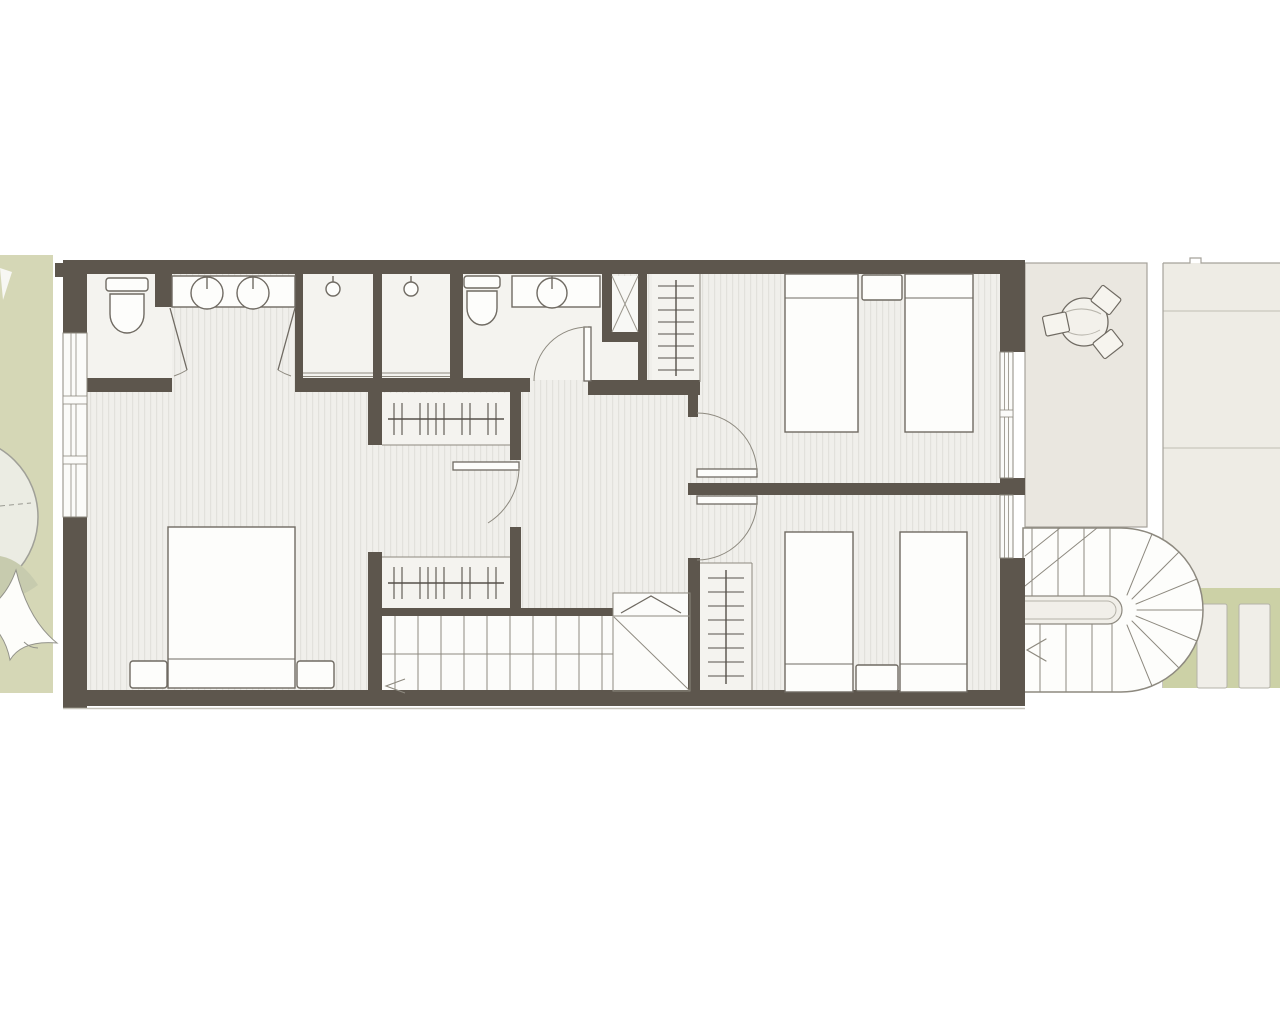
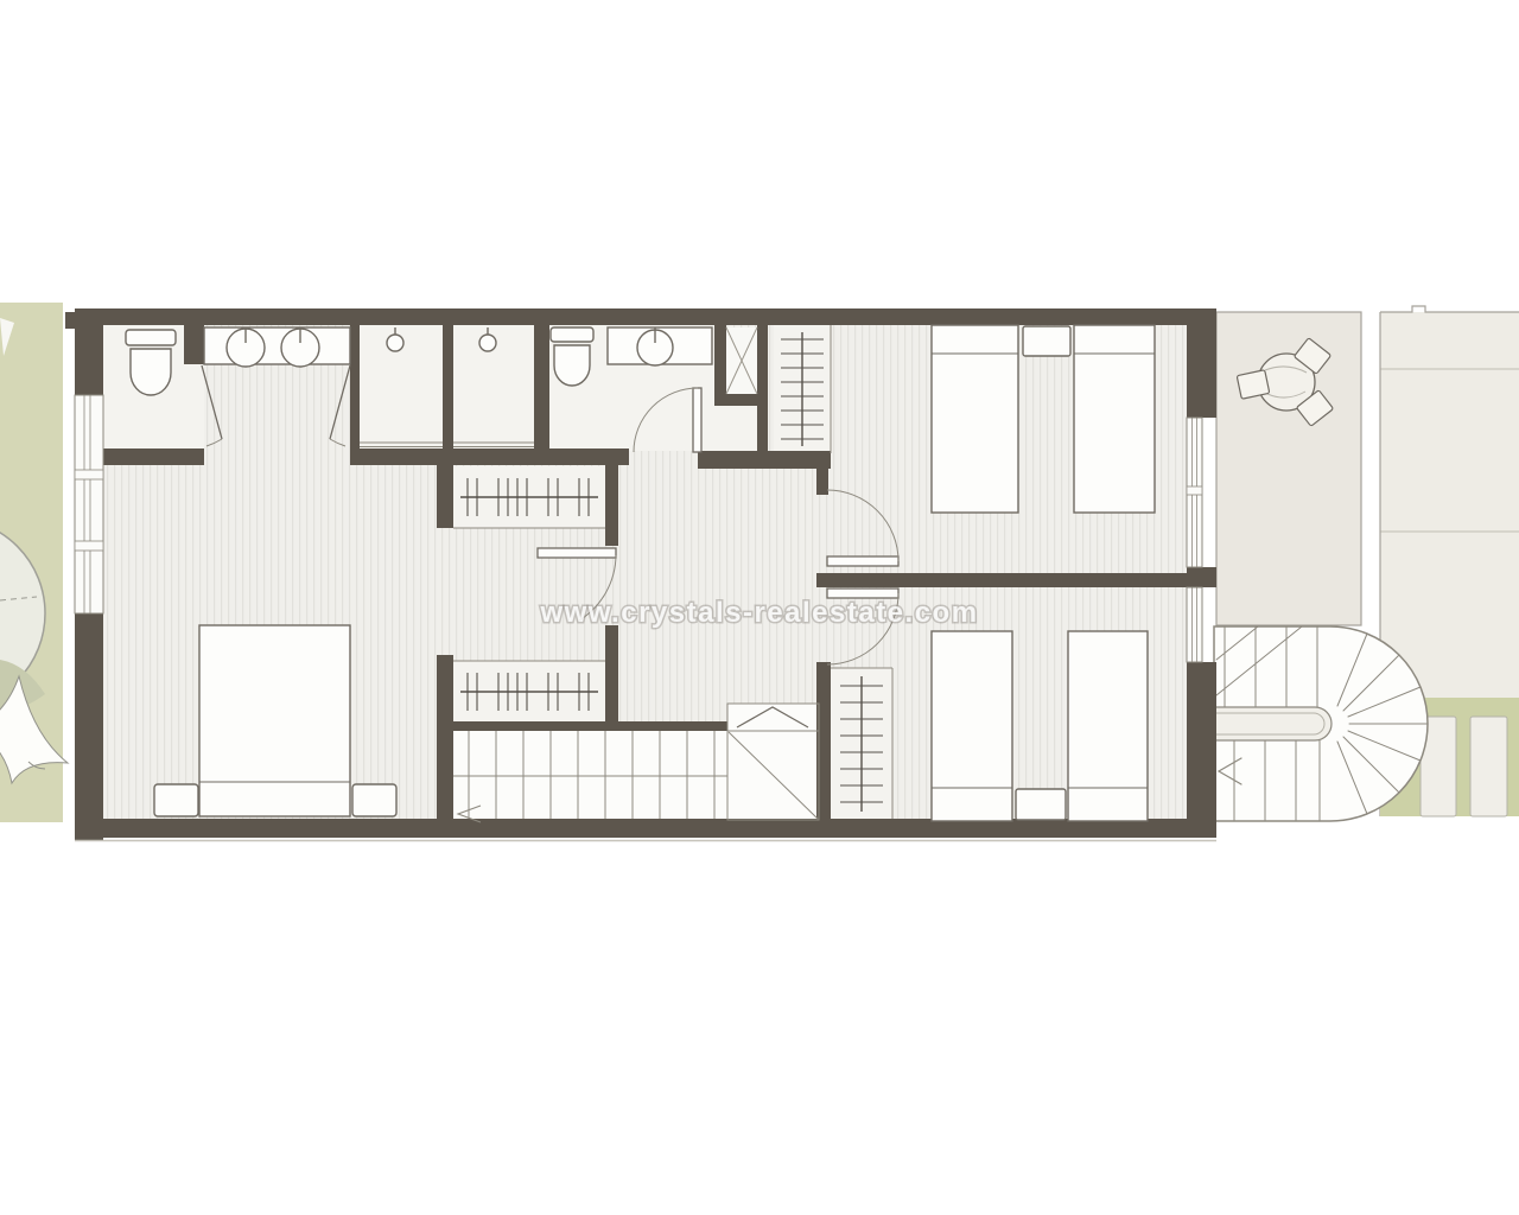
+ www.crystals-realestate.com
